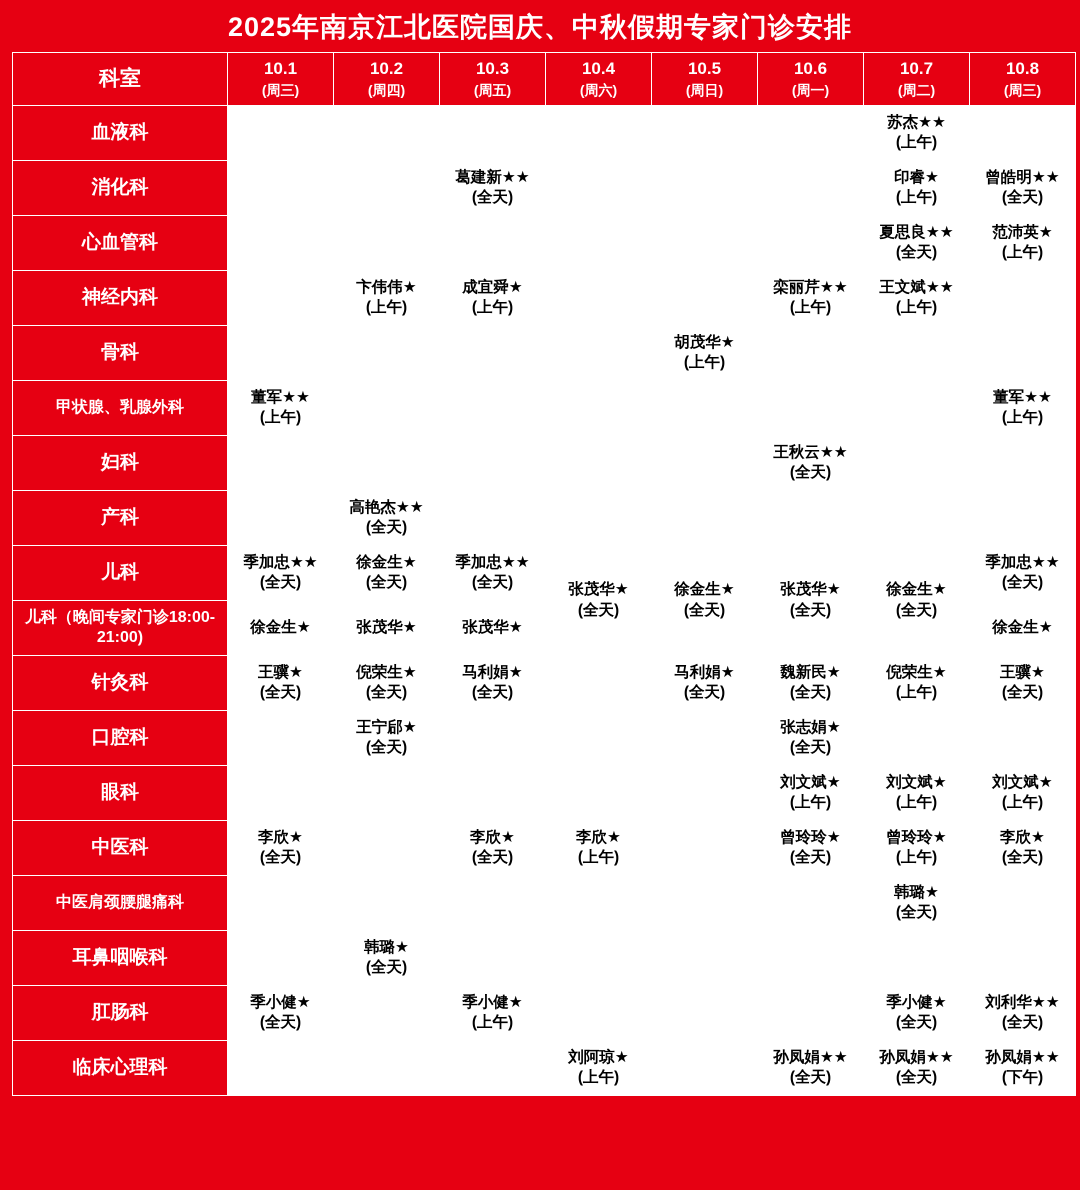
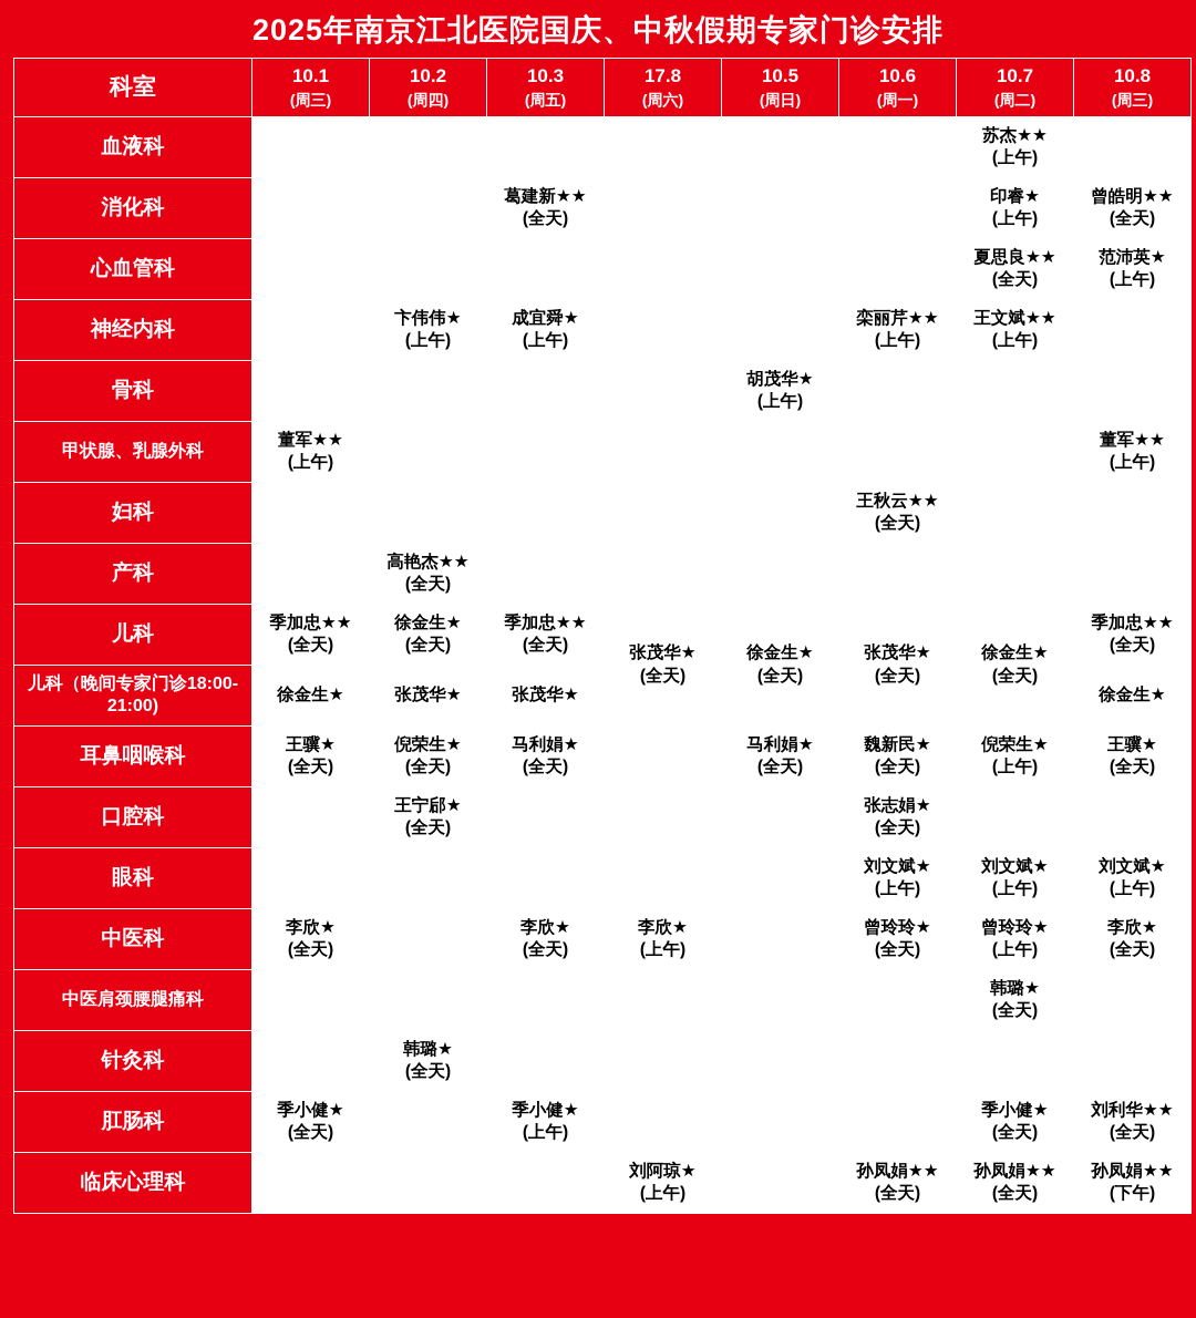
  2025年南京江北医院国庆、中秋假期专家门诊安排
- 科室	10.1 (周三)	10.2 (周四)	10.3 (周五)	10.4 (周六)	10.5 (周日)	10.6 (周一)	10.7 (周二)	10.8 (周三)
+ 科室	10.1 (周三)	10.2 (周四)	10.3 (周五)	17.8 (周六)	10.5 (周日)	10.6 (周一)	10.7 (周二)	10.8 (周三)
  血液科							苏杰★★(上午)
  消化科			葛建新★★(全天)				印睿★(上午)	曾皓明★★(全天)
  心血管科							夏思良★★(全天)	范沛英★(上午)
  神经内科		卞伟伟★(上午)	成宜舜★(上午)			栾丽芹★★(上午)	王文斌★★(上午)
  骨科					胡茂华★(上午)
  甲状腺、乳腺外科	董军★★(上午)							董军★★(上午)
  妇科						王秋云★★(全天)
  产科		高艳杰★★(全天)
  儿科	季加忠★★(全天)	徐金生★(全天)	季加忠★★(全天)	张茂华★(全天)	徐金生★(全天)	张茂华★(全天)	徐金生★(全天)	季加忠★★(全天)
  儿科（晚间专家门诊18:00-21:00)	徐金生★	张茂华★	张茂华★	徐金生★
- 针灸科	王骥★(全天)	倪荣生★(全天)	马利娟★(全天)		马利娟★(全天)	魏新民★(全天)	倪荣生★(上午)	王骥★(全天)
+ 耳鼻咽喉科	王骥★(全天)	倪荣生★(全天)	马利娟★(全天)		马利娟★(全天)	魏新民★(全天)	倪荣生★(上午)	王骥★(全天)
  口腔科		王宁郈★(全天)				张志娟★(全天)
  眼科						刘文斌★(上午)	刘文斌★(上午)	刘文斌★(上午)
  中医科	李欣★(全天)		李欣★(全天)	李欣★(上午)		曾玲玲★(全天)	曾玲玲★(上午)	李欣★(全天)
  中医肩颈腰腿痛科							韩璐★(全天)
- 耳鼻咽喉科		韩璐★(全天)
+ 针灸科		韩璐★(全天)
  肛肠科	季小健★(全天)		季小健★(上午)				季小健★(全天)	刘利华★★(全天)
  临床心理科				刘阿琼★(上午)		孙凤娟★★(全天)	孙凤娟★★(全天)	孙凤娟★★(下午)
